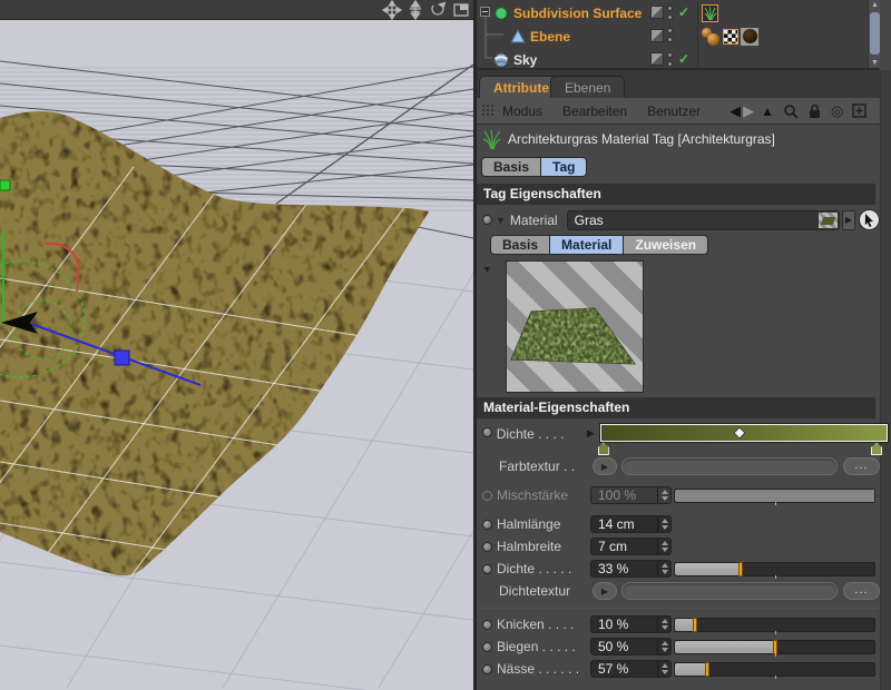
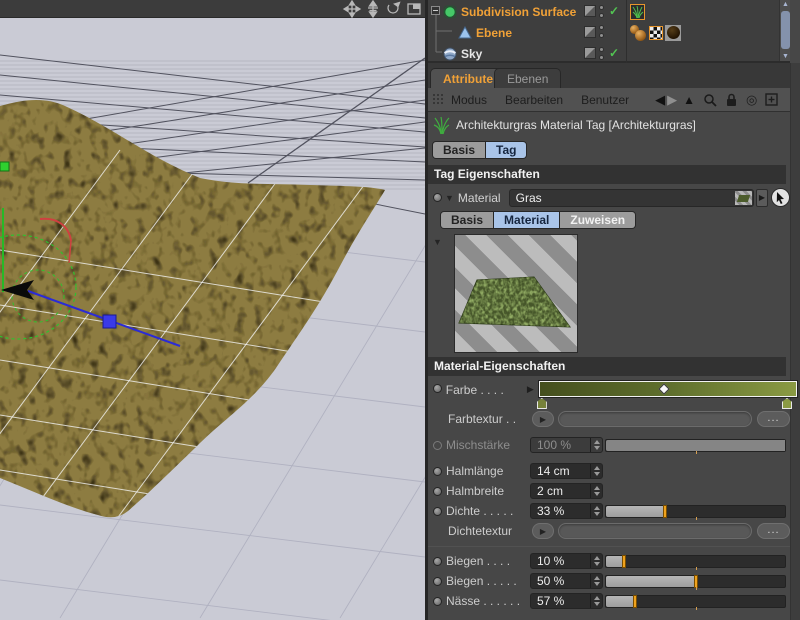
  Subdivision Surface
  Ebene
  Sky
  ✓
  ✓
  Attribute
  Ebenen
  Modus
  Bearbeiten
  Benutzer
  ◀
  ▶
  ▲
  ◎
  Architekturgras Material Tag [Architekturgras]
  Basis
  Tag
  Tag Eigenschaften
  ▼
  Material
  Gras
  ▶
  Basis
  Material
  Zuweisen
  ▼
  Material-Eigenschaften
- Dichte . . . .
+ Farbe . . . .
  ▶
  Farbtextur . .
  ▶
  ...
  Mischstärke
  100 %
  Halmlänge
  14 cm
  Halmbreite
- 7 cm
+ 2 cm
  Dichte . . . . .
  33 %
  Dichtetextur
  ▶
  ...
- Knicken . . . .
+ Biegen . . . .
  10 %
  Biegen . . . . .
  50 %
  Nässe . . . . . .
  57 %
